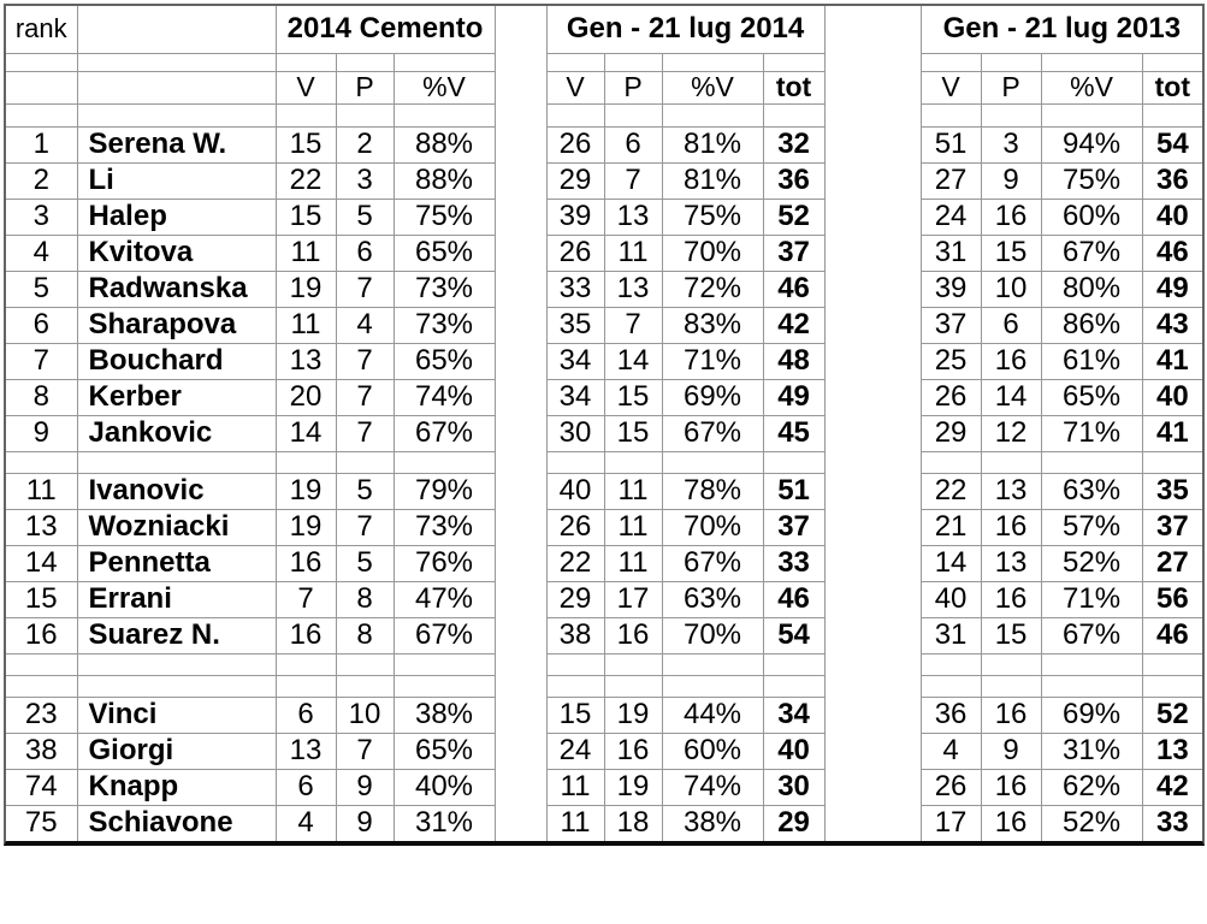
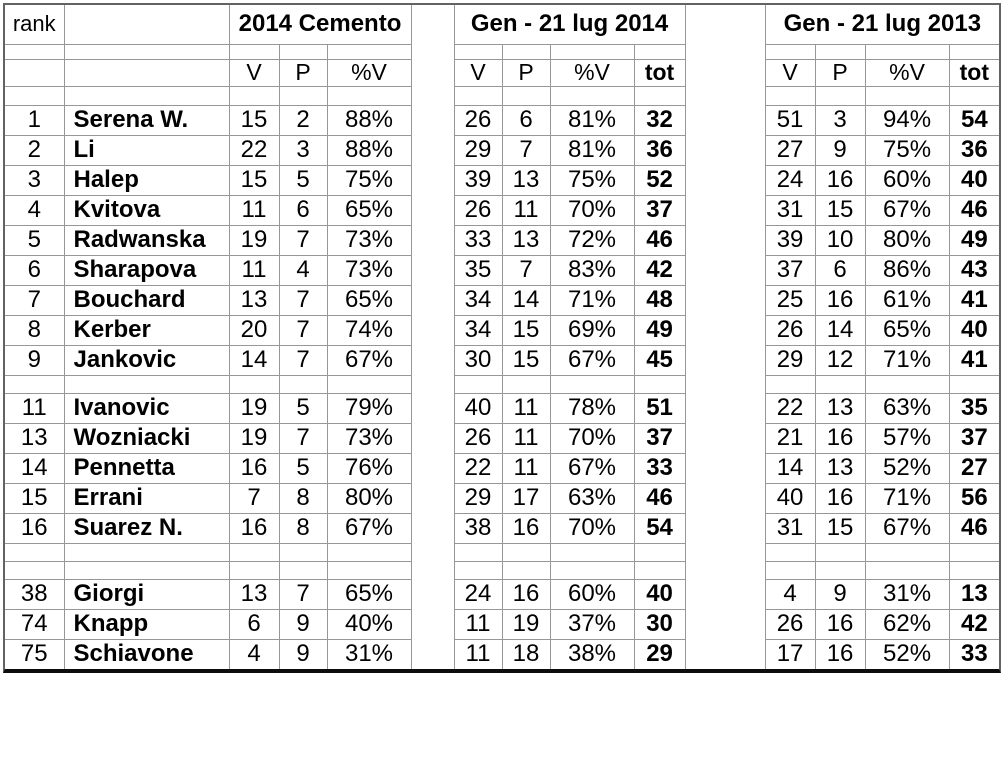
  rank		2014 Cemento		Gen - 21 lug 2014		Gen - 21 lug 2013
  		V	P	%V		V	P	%V	tot		V	P	%V	tot
  1	Serena W.	15	2	88%		26	6	81%	32		51	3	94%	54
  2	Li	22	3	88%		29	7	81%	36		27	9	75%	36
  3	Halep	15	5	75%		39	13	75%	52		24	16	60%	40
  4	Kvitova	11	6	65%		26	11	70%	37		31	15	67%	46
  5	Radwanska	19	7	73%		33	13	72%	46		39	10	80%	49
  6	Sharapova	11	4	73%		35	7	83%	42		37	6	86%	43
  7	Bouchard	13	7	65%		34	14	71%	48		25	16	61%	41
  8	Kerber	20	7	74%		34	15	69%	49		26	14	65%	40
  9	Jankovic	14	7	67%		30	15	67%	45		29	12	71%	41
  11	Ivanovic	19	5	79%		40	11	78%	51		22	13	63%	35
  13	Wozniacki	19	7	73%		26	11	70%	37		21	16	57%	37
  14	Pennetta	16	5	76%		22	11	67%	33		14	13	52%	27
- 15	Errani	7	8	47%		29	17	63%	46		40	16	71%	56
+ 15	Errani	7	8	80%		29	17	63%	46		40	16	71%	56
  16	Suarez N.	16	8	67%		38	16	70%	54		31	15	67%	46
- 23	Vinci	6	10	38%		15	19	44%	34		36	16	69%	52
  38	Giorgi	13	7	65%		24	16	60%	40		4	9	31%	13
- 74	Knapp	6	9	40%		11	19	74%	30		26	16	62%	42
+ 74	Knapp	6	9	40%		11	19	37%	30		26	16	62%	42
  75	Schiavone	4	9	31%		11	18	38%	29		17	16	52%	33
